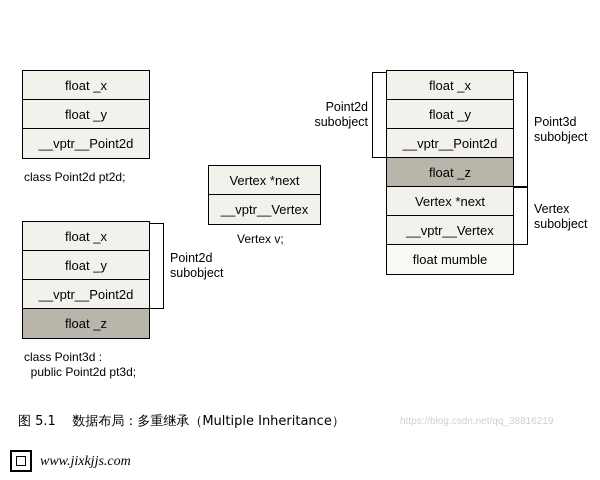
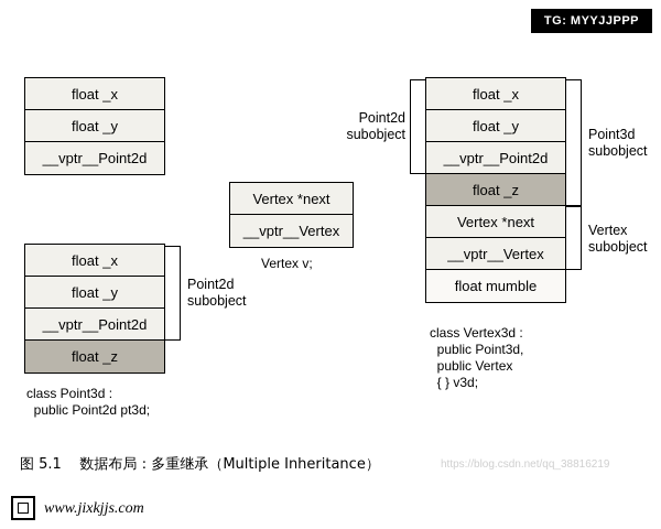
+ TG: MYYJJPPP
  float _x
  float _y
  __vptr__Point2d
- class Point2d pt2d;
  float _x
  float _y
  __vptr__Point2d
  float _z
  Point2d
  subobject
  class Point3d :
  public Point2d pt3d;
  Vertex *next
  __vptr__Vertex
  Vertex v;
  float _x
  float _y
  __vptr__Point2d
  float _z
  Vertex *next
  __vptr__Vertex
  float mumble
  Point2d
  subobject
  Point3d
  subobject
  Vertex
  subobject
+ class Vertex3d :
+ public Point3d,
+ public Vertex
+ { } v3d;
  图 5.1 数据布局：多重继承（Multiple Inheritance）
  https://blog.csdn.net/qq_38816219
  www.jixkjjs.com
